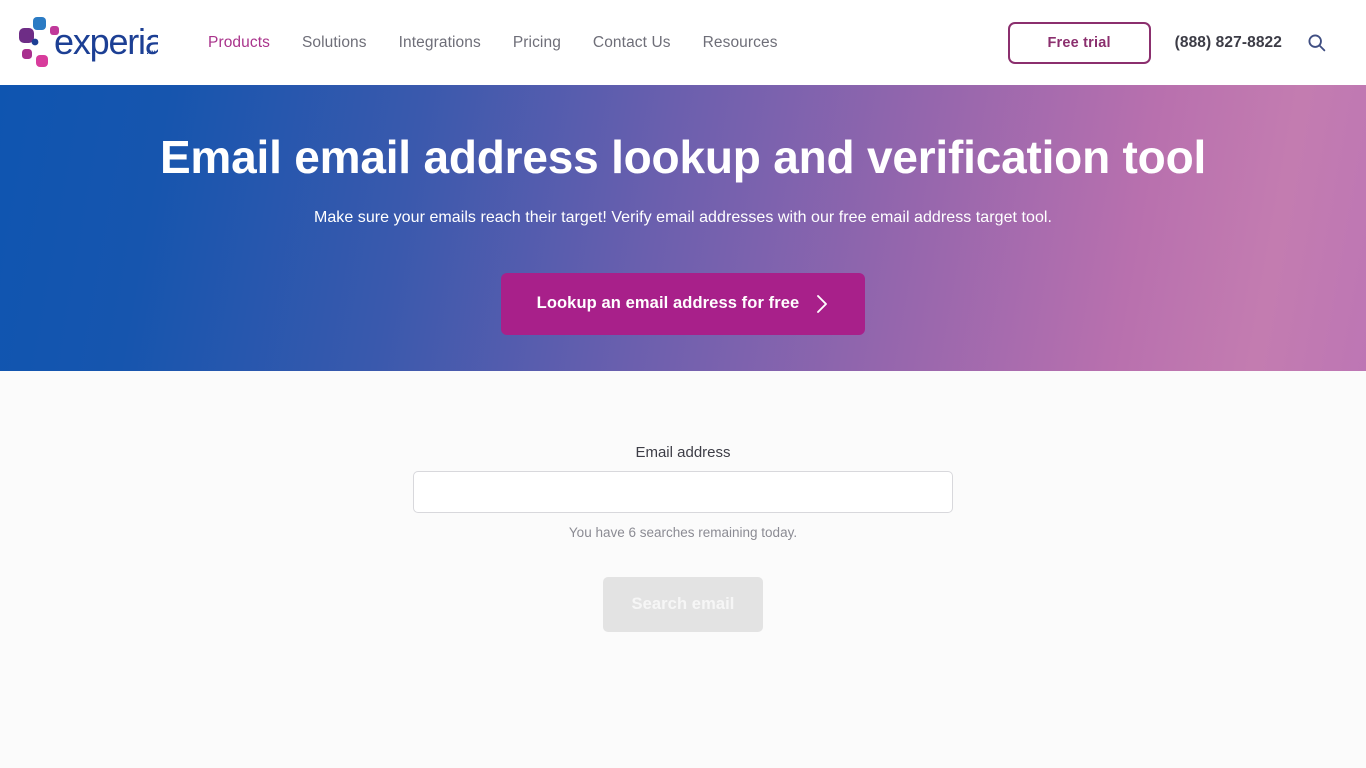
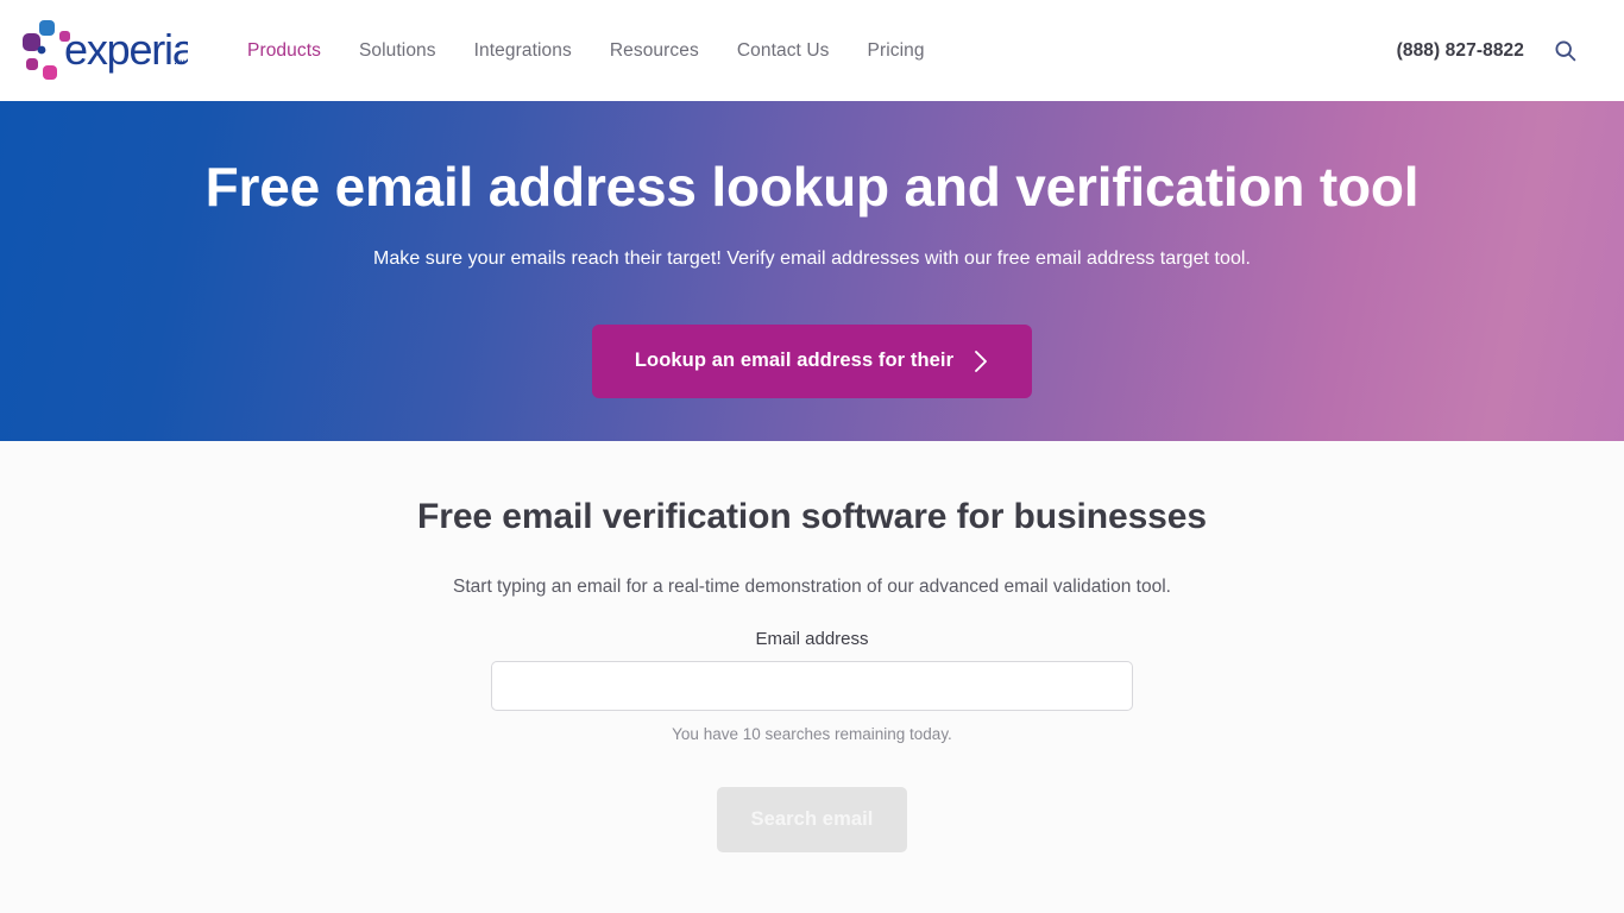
  experia
  .
  ™
  Products
  Solutions
  Integrations
- Pricing
+ Resources
  Contact Us
- Resources
+ Pricing
- Free trial
  (888) 827-8822
- Email email address lookup and verification tool
+ Free email address lookup and verification tool
  Make sure your emails reach their target! Verify email addresses with our free email address target tool.
- Lookup an email address for free
+ Lookup an email address for their
+ Free email verification software for businesses
+ Start typing an email for a real-time demonstration of our advanced email validation tool.
  Email address
- You have 6 searches remaining today.
+ You have 10 searches remaining today.
